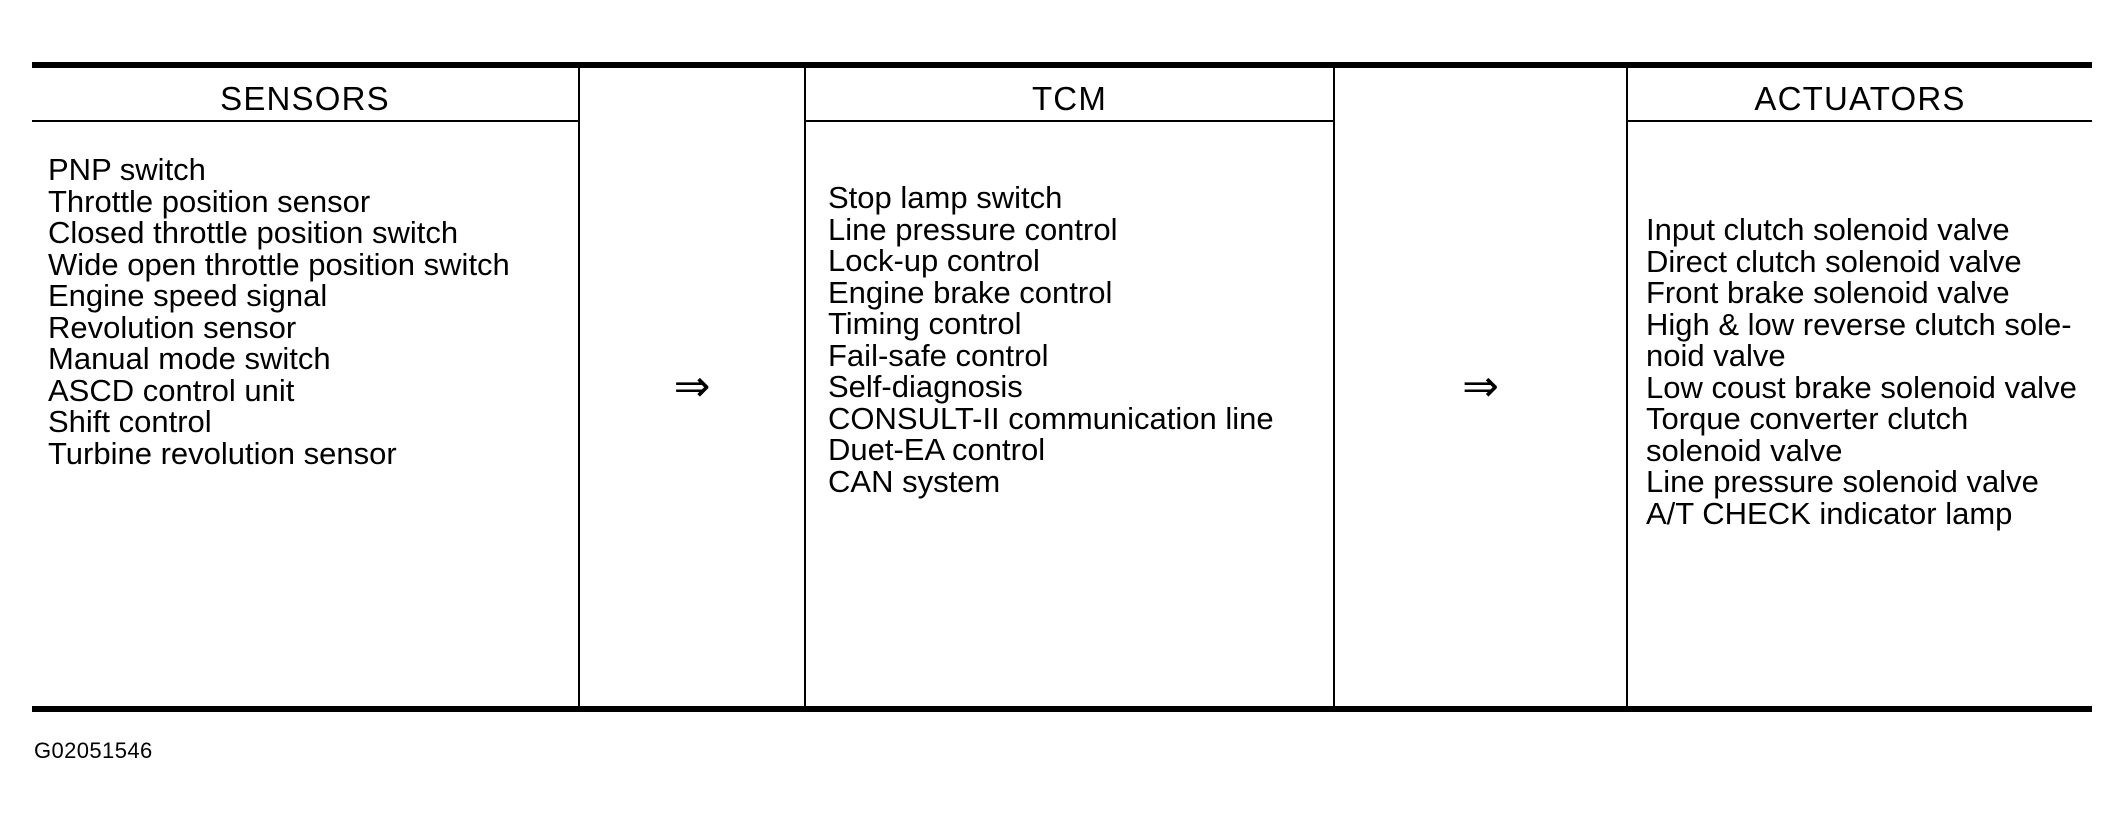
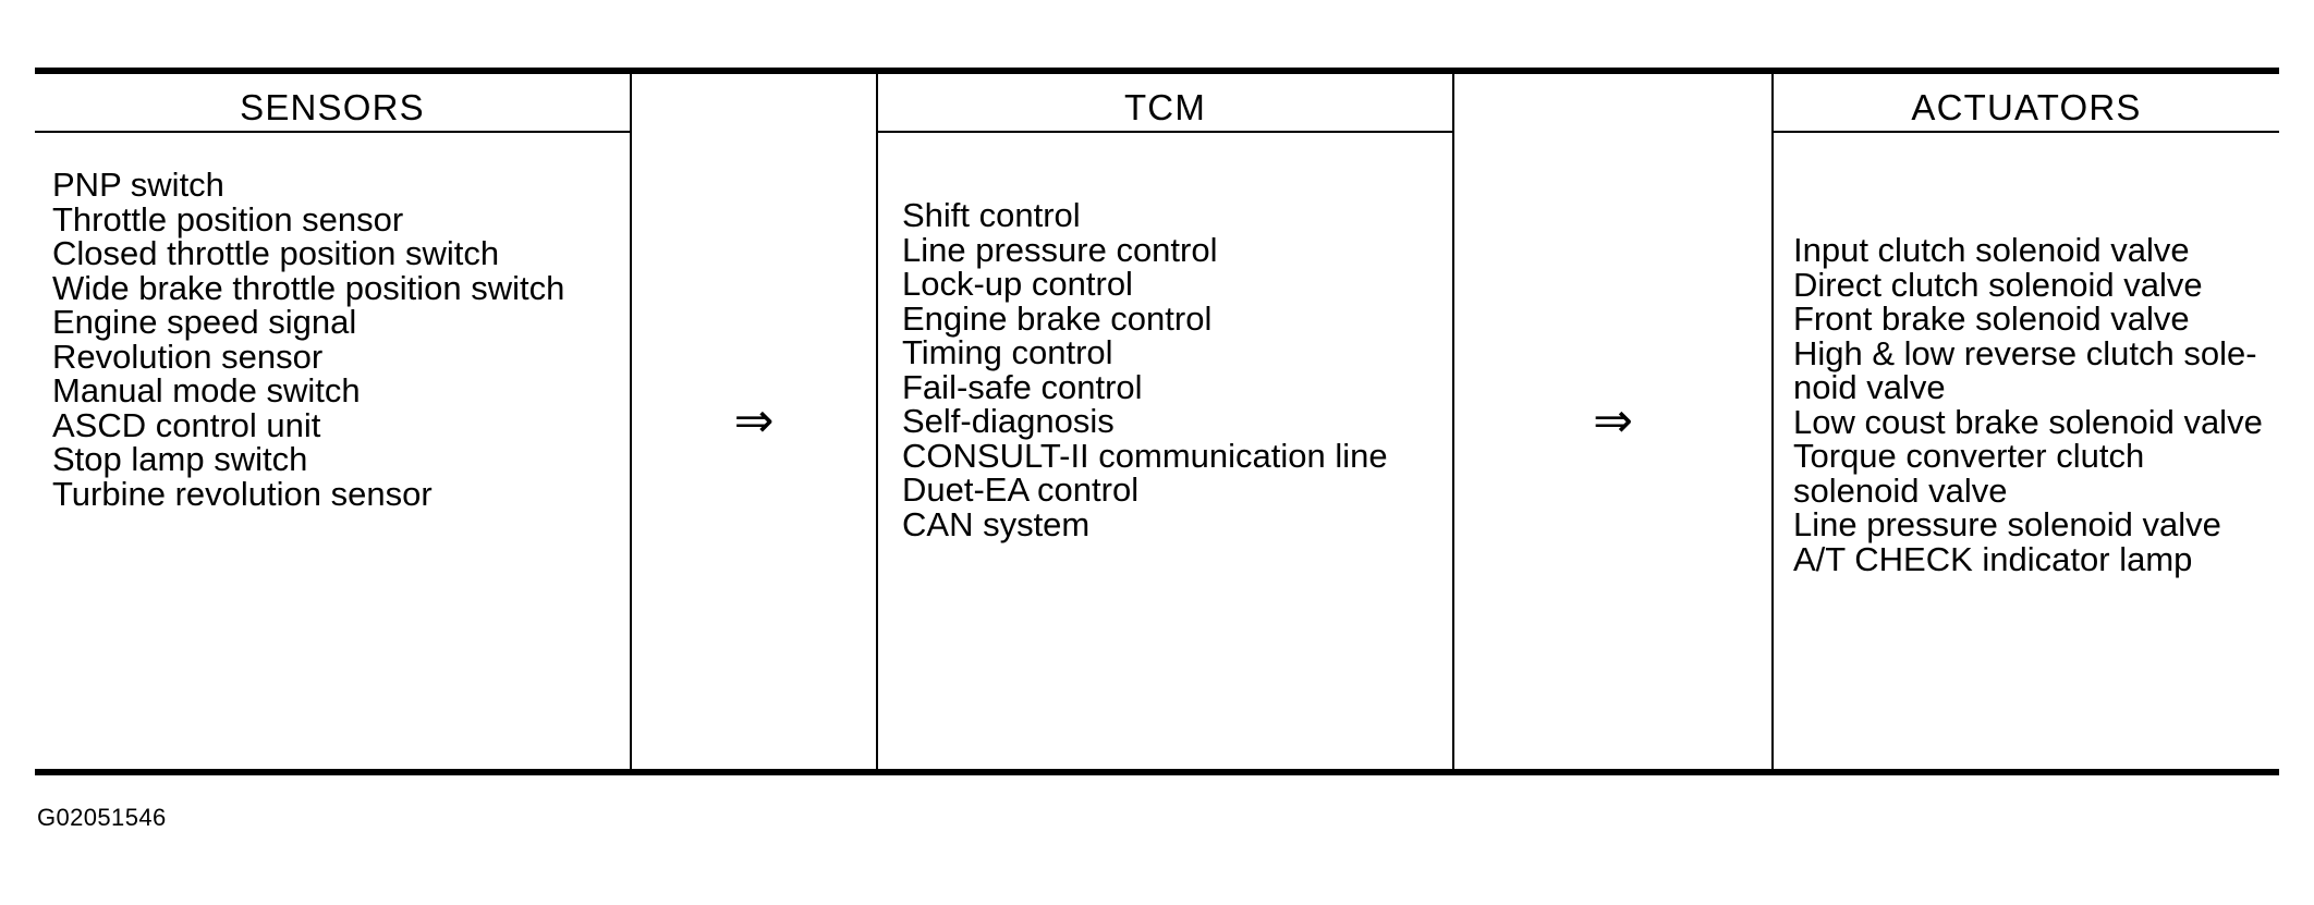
  SENSORS
  PNP switch
  Throttle position sensor
  Closed throttle position switch
- Wide open throttle position switch
+ Wide brake throttle position switch
  Engine speed signal
  Revolution sensor
  Manual mode switch
  ASCD control unit
- Shift control
+ Stop lamp switch
  Turbine revolution sensor
  ⇒
  TCM
- Stop lamp switch
+ Shift control
  Line pressure control
  Lock-up control
  Engine brake control
  Timing control
  Fail-safe control
  Self-diagnosis
  CONSULT-II communication line
  Duet-EA control
  CAN system
  ⇒
  ACTUATORS
  Input clutch solenoid valve
  Direct clutch solenoid valve
  Front brake solenoid valve
  High & low reverse clutch sole-noid valve
  Low coust brake solenoid valve
  Torque converter clutch solenoid valve
  Line pressure solenoid valve
  A/T CHECK indicator lamp
  G02051546
